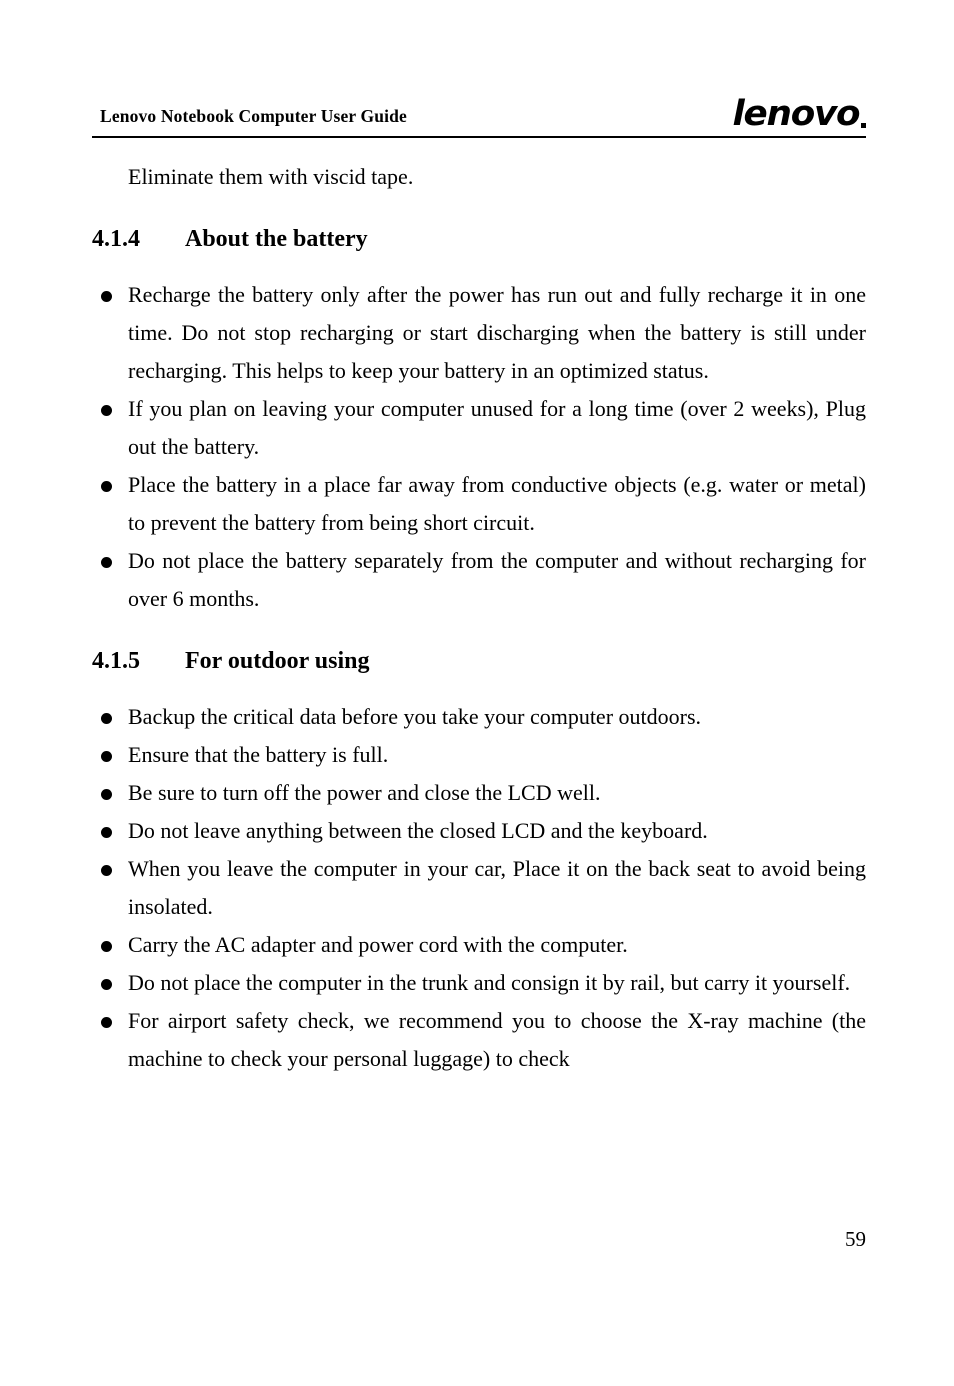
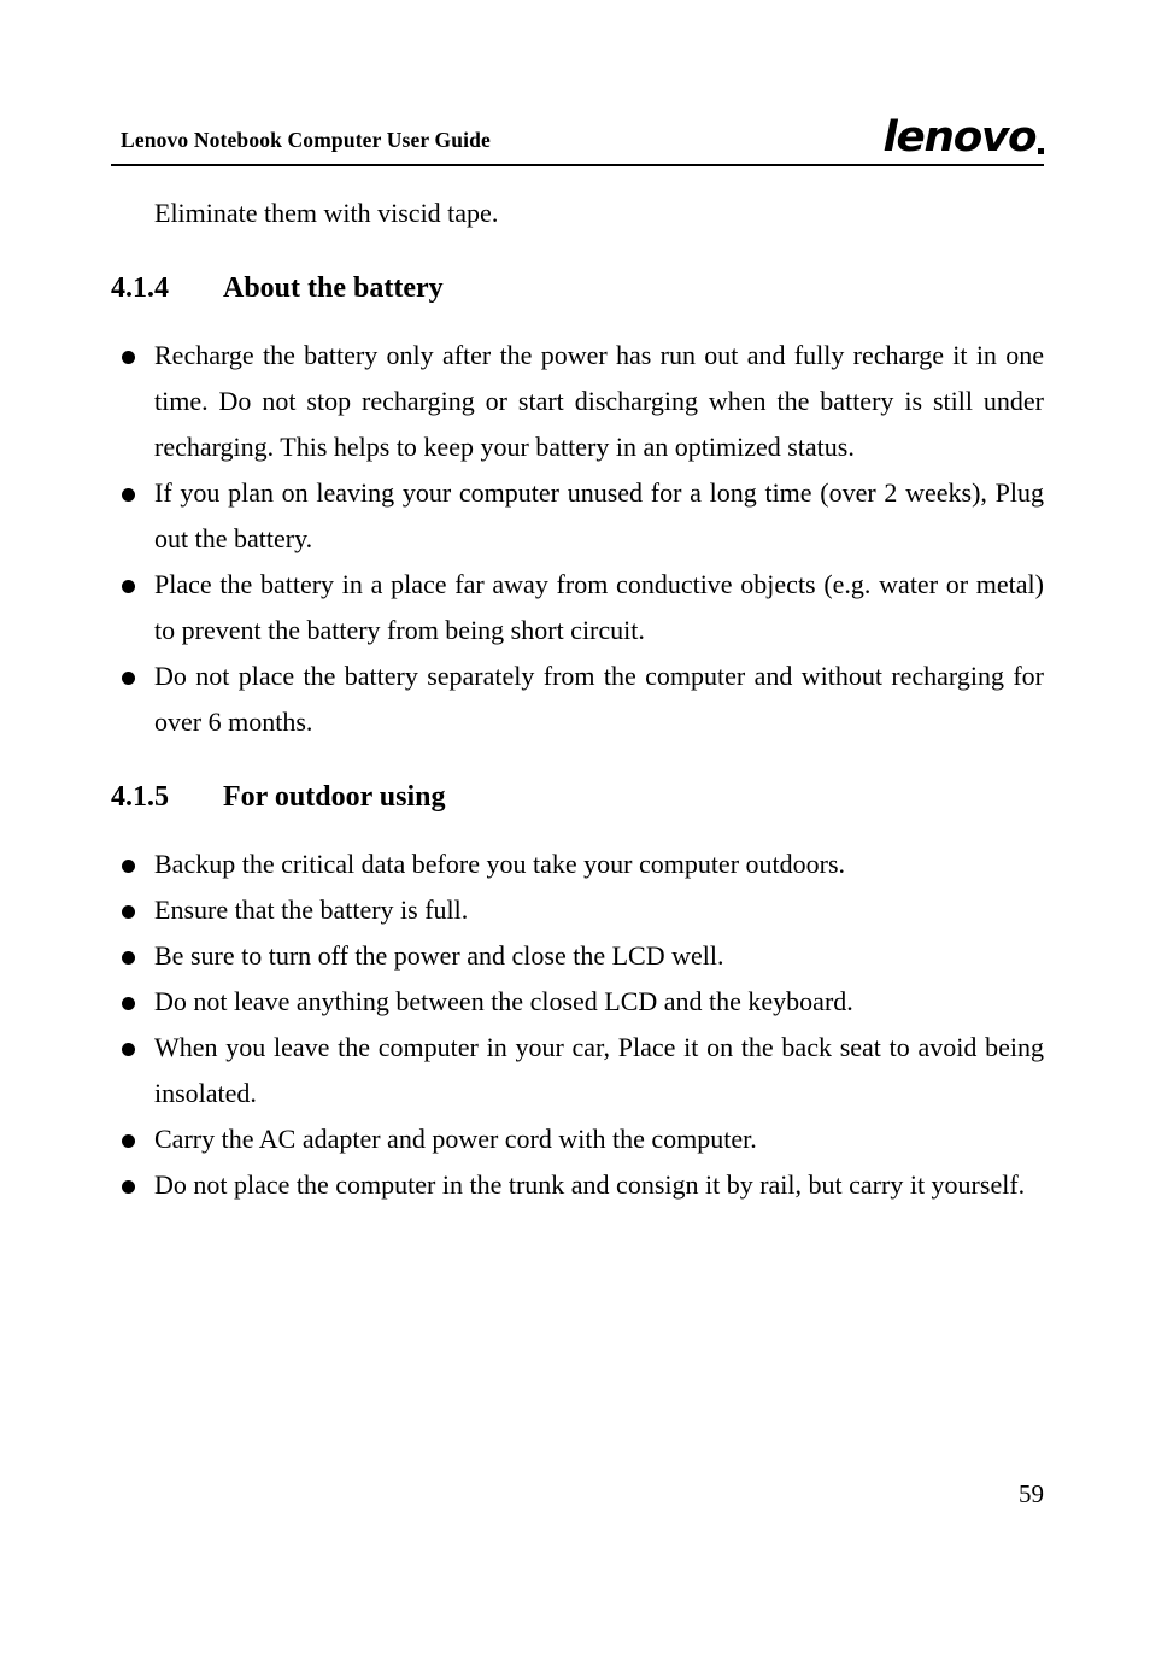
  Lenovo Notebook Computer User Guide
  lenovo
  Eliminate them with viscid tape.
  4.1.4
  About the battery
  Recharge the battery only after the power has run out and fully recharge it in one time. Do not stop recharging or start discharging when the battery is still under recharging. This helps to keep your battery in an optimized status.
  If you plan on leaving your computer unused for a long time (over 2 weeks), Plug out the battery.
  Place the battery in a place far away from conductive objects (e.g. water or metal) to prevent the battery from being short circuit.
  Do not place the battery separately from the computer and without recharging for over 6 months.
  4.1.5
  For outdoor using
  Backup the critical data before you take your computer outdoors.
  Ensure that the battery is full.
  Be sure to turn off the power and close the LCD well.
  Do not leave anything between the closed LCD and the keyboard.
  When you leave the computer in your car, Place it on the back seat to avoid being insolated.
  Carry the AC adapter and power cord with the computer.
  Do not place the computer in the trunk and consign it by rail, but carry it yourself.
- For airport safety check, we recommend you to choose the X-ray machine (the machine to check your personal luggage) to check
  59
